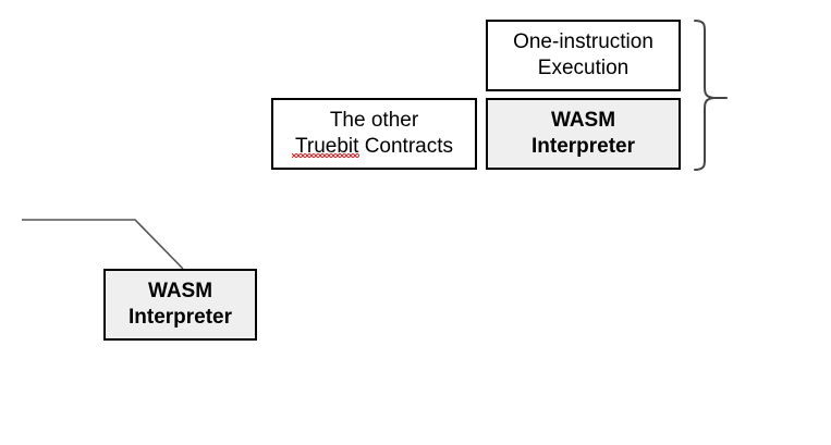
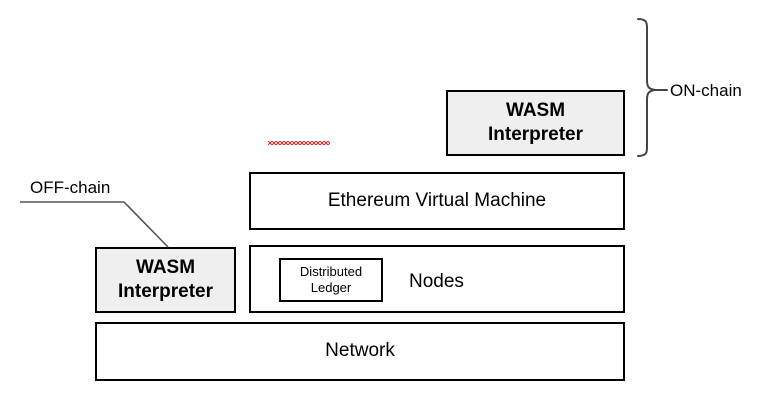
- One-instruction
- Execution
- The other
- Truebit Contracts
  WASM
  Interpreter
+ Ethereum Virtual Machine
+ Distributed
+ Ledger
+ Nodes
  WASM
  Interpreter
+ Network
+ OFF-chain
+ ON-chain
